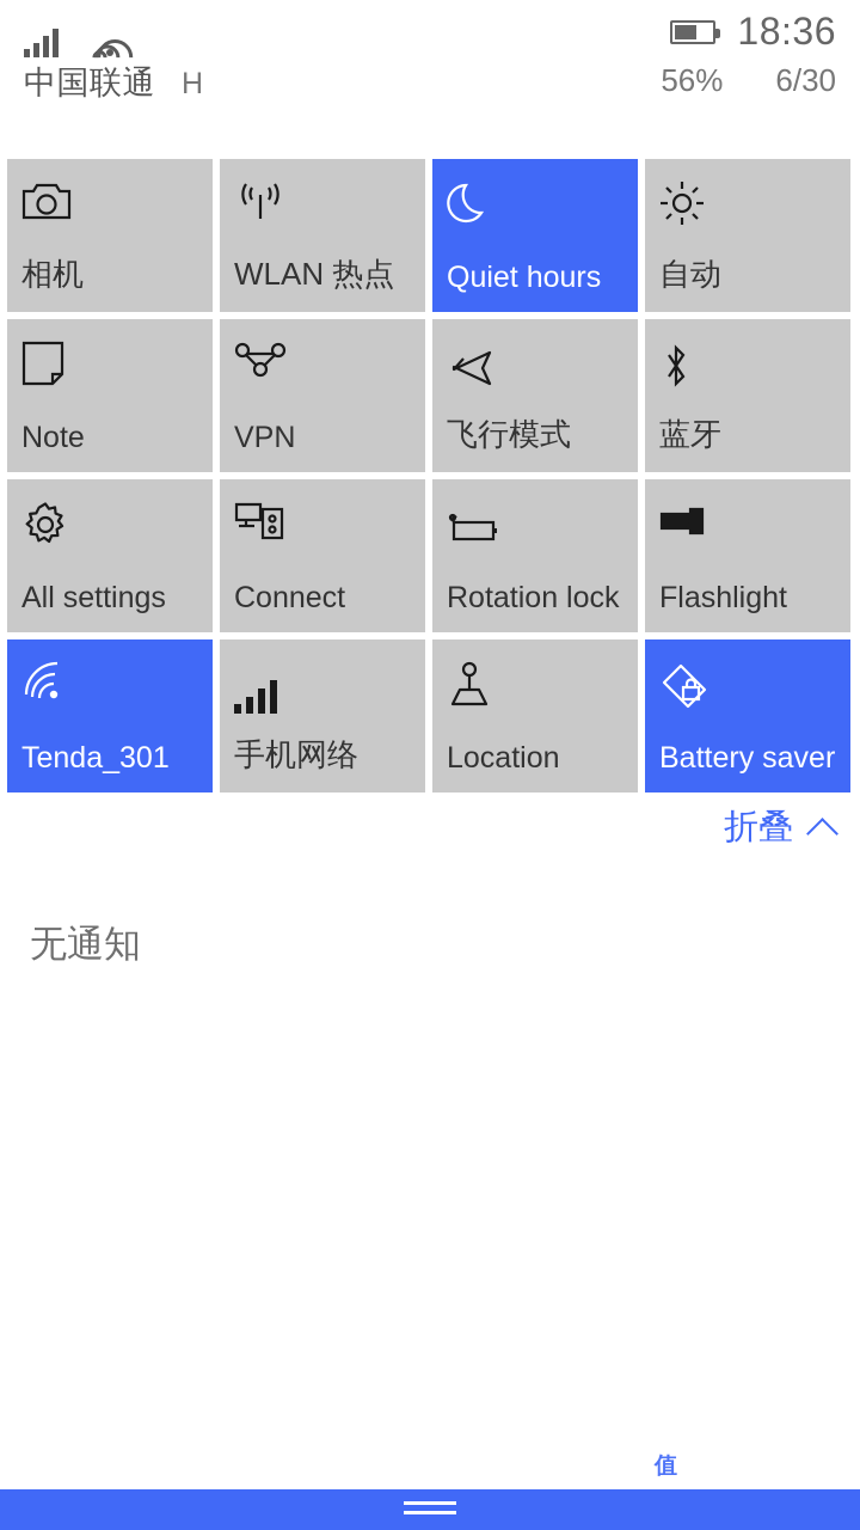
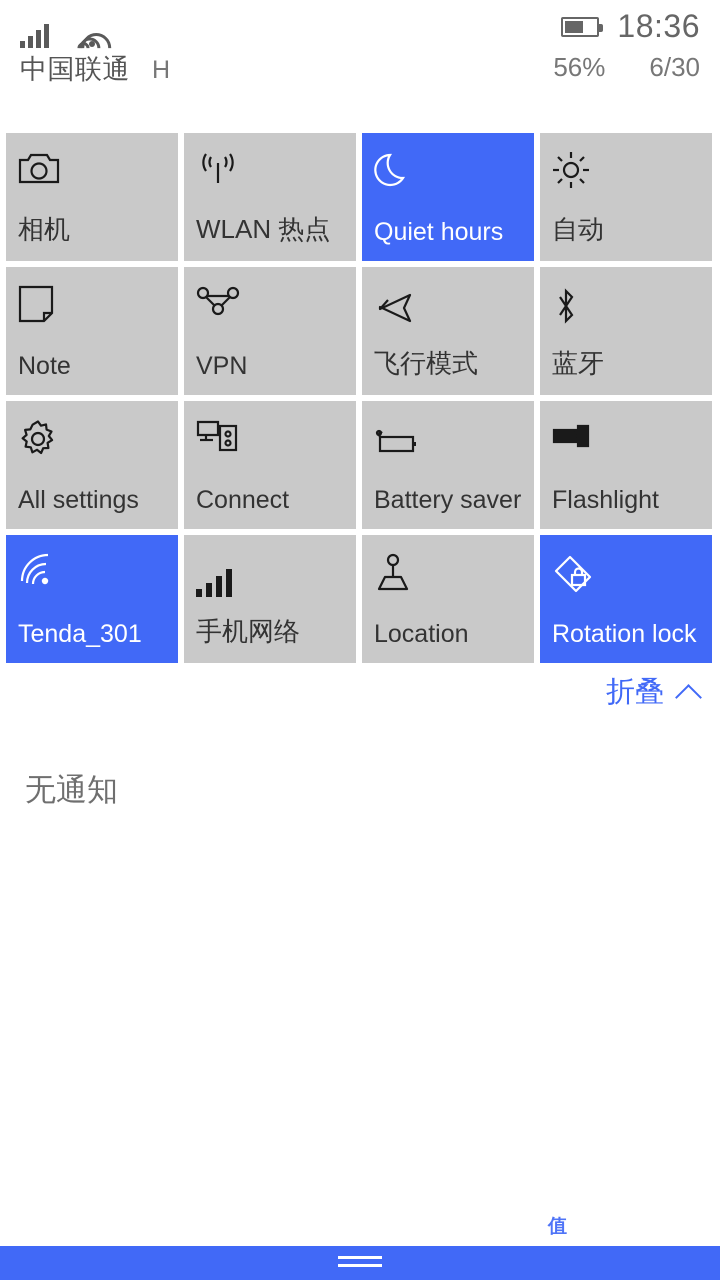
  中国联通
  H
  18:36
  56%
  6/30
  相机
  WLAN 热点
  Quiet hours
  自动
  Note
  VPN
  飞行模式
  蓝牙
  All settings
  Connect
- Rotation lock
+ Battery saver
  Flashlight
  Tenda_301
  手机网络
  Location
- Battery saver
+ Rotation lock
  折叠
  无通知
  值
